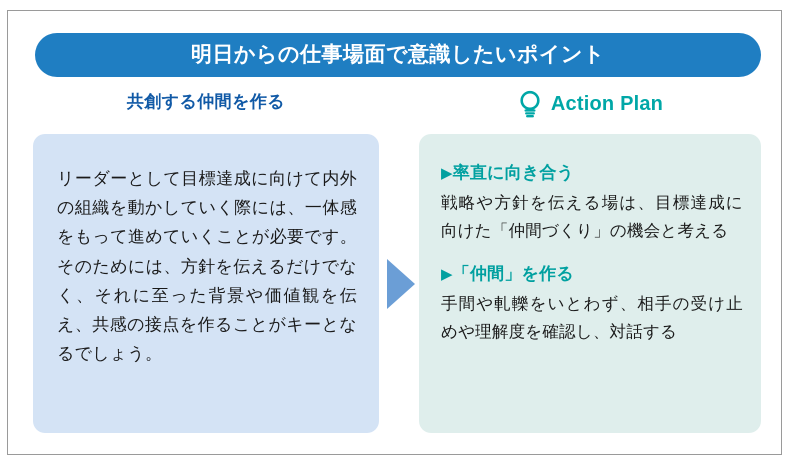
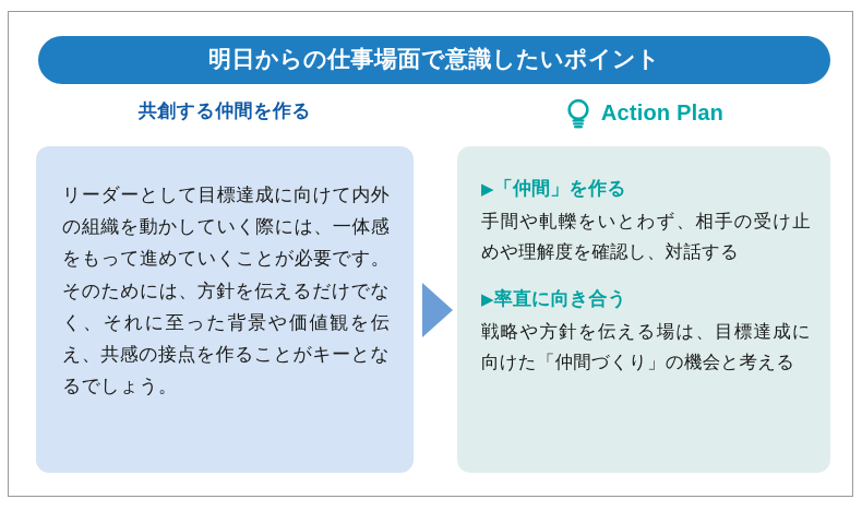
  明日からの仕事場面で意識したいポイント
  共創する仲間を作る
  Action Plan
  リーダーとして目標達成に向けて内外の組織を動かしていく際には、一体感をもって進めていくことが必要です。そのためには、方針を伝えるだけでなく、それに至った背景や価値観を伝え、共感の接点を作ることがキーとなるでしょう。
- ▶率直に向き合う
+ ▶「仲間」を作る
- 戦略や方針を伝える場は、目標達成に向けた「仲間づくり」の機会と考える
+ 手間や軋轢をいとわず、相手の受け止めや理解度を確認し、対話する
- ▶「仲間」を作る
+ ▶率直に向き合う
- 手間や軋轢をいとわず、相手の受け止めや理解度を確認し、対話する
+ 戦略や方針を伝える場は、目標達成に向けた「仲間づくり」の機会と考える
